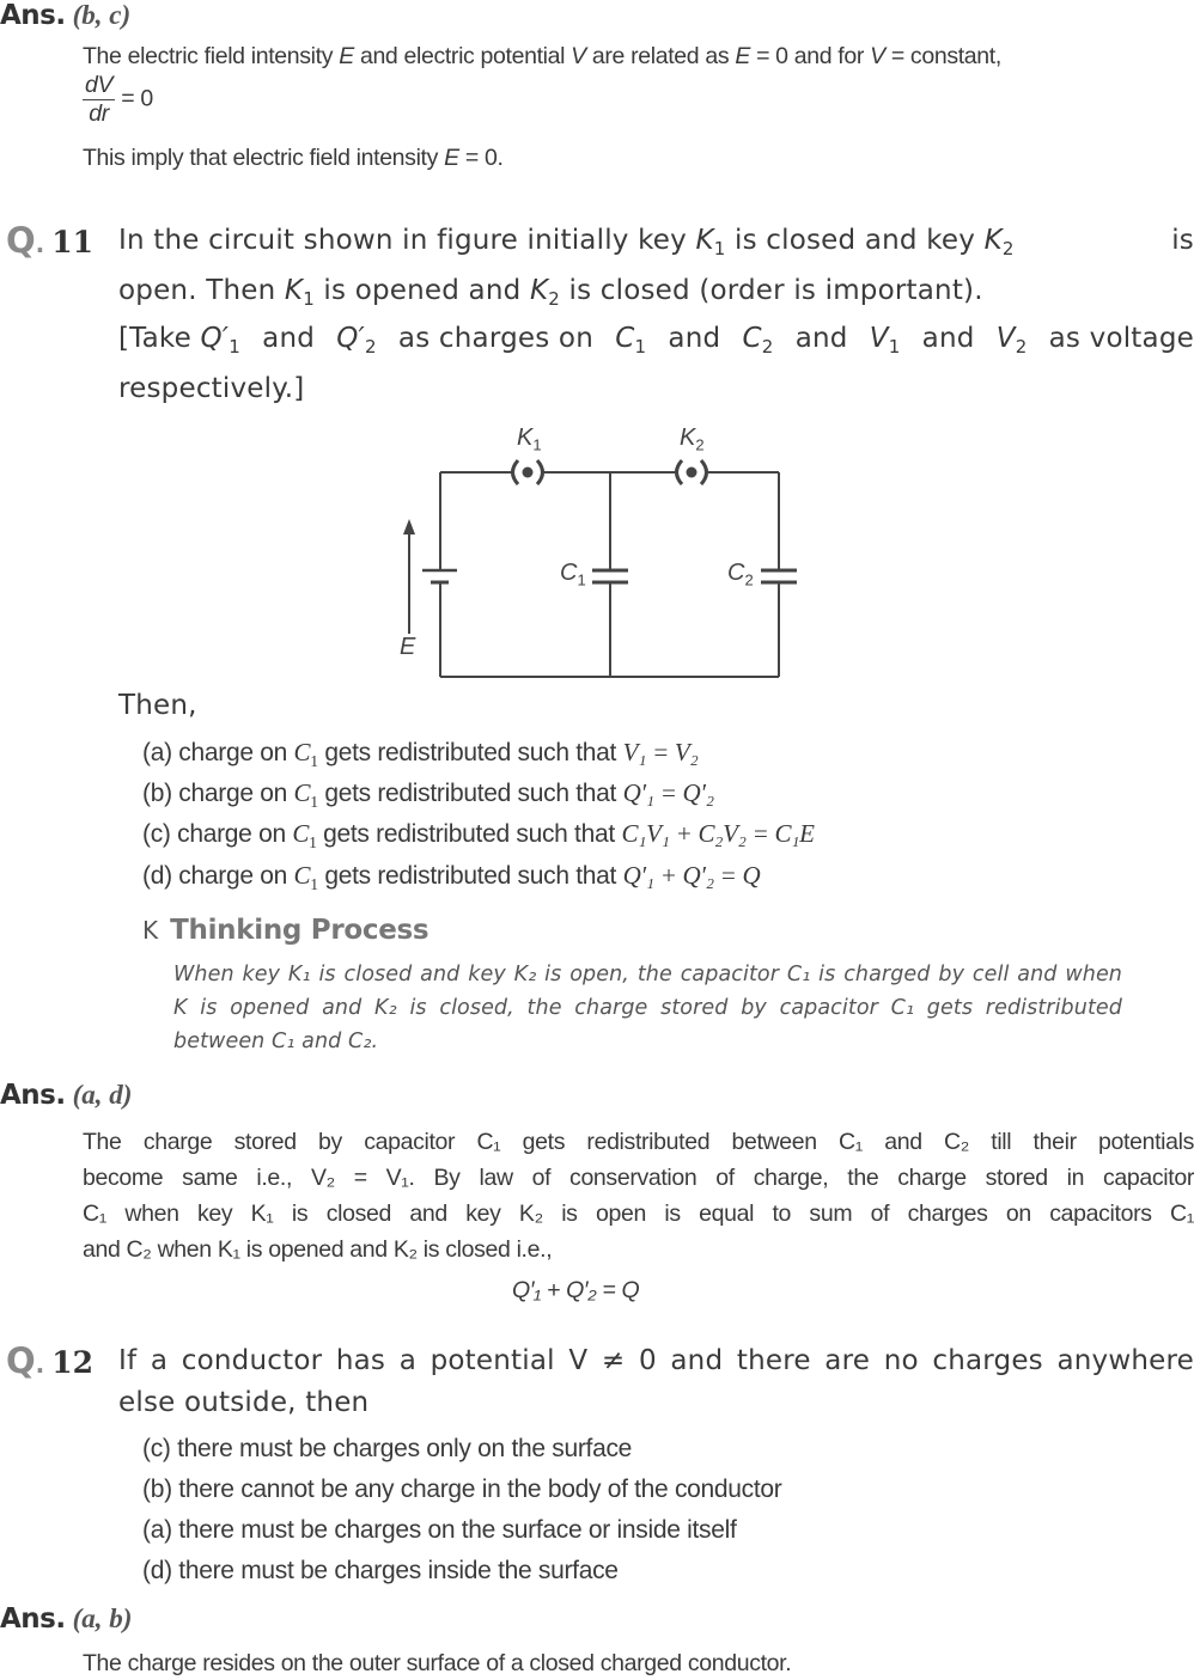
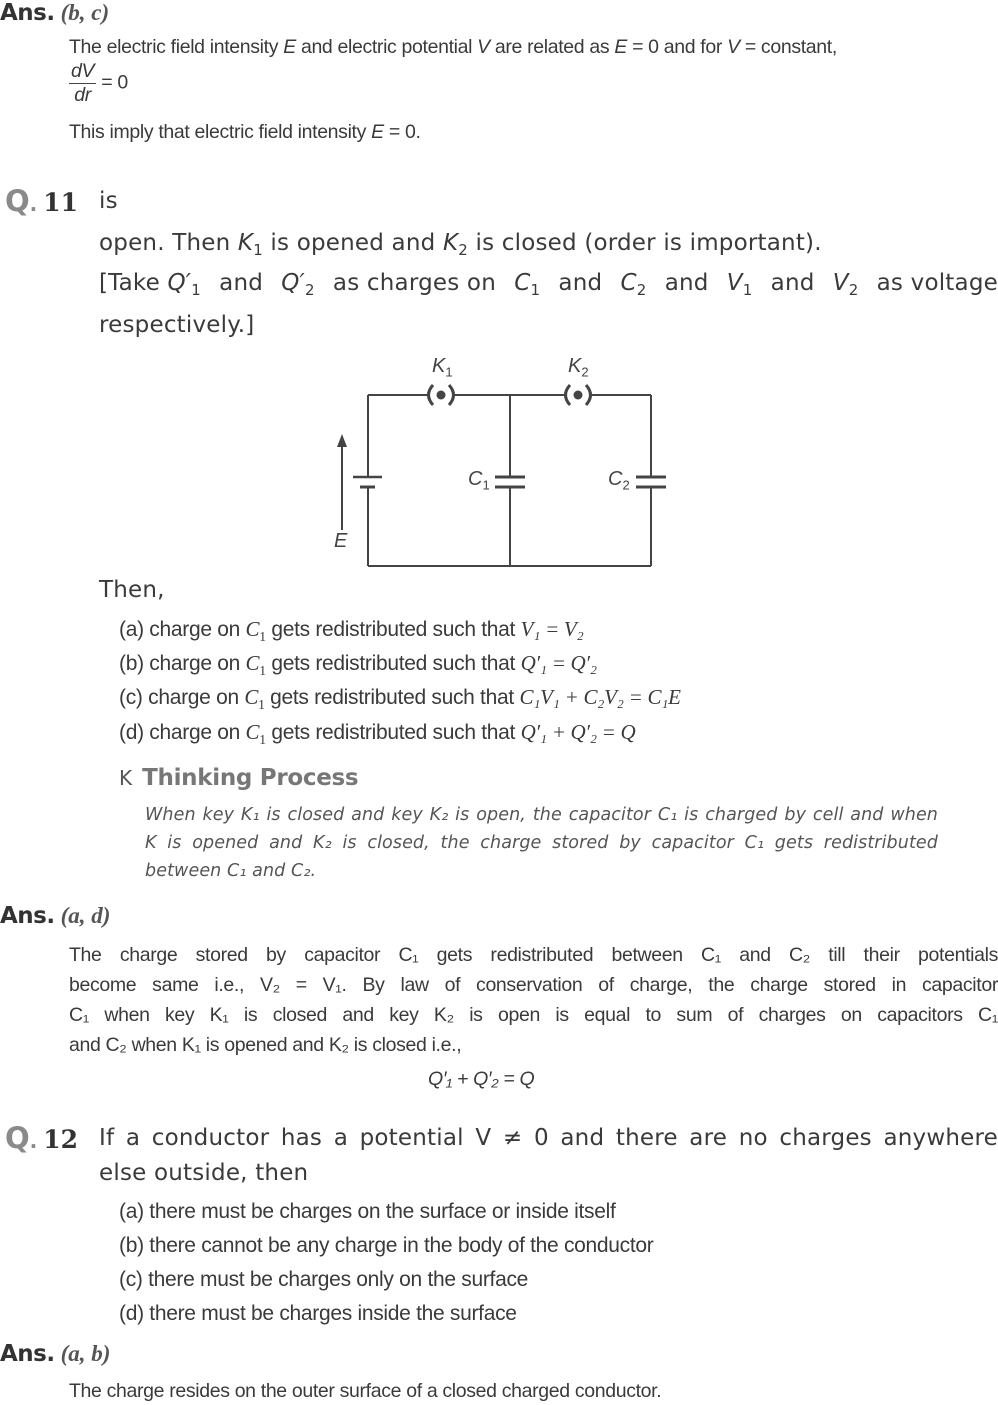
  Ans. (b, c)
  The electric field intensity E and electric potential V are related as E = 0 and for V = constant,
  dV
  dr
  = 0
  This imply that electric field intensity E = 0.
  Q. 11
- In the circuit shown in figure initially key K1 is closed and key K2
  is
  open. Then K1 is opened and K2 is closed (order is important).
  [Take Q′1
  and
  Q′2
  as charges on
  C1
  and
  C2
  and
  V1
  and
  V2
  as voltage
  respectively.]
  K1
  K2
  C1
  C2
  E
  Then,
  (a) charge on C1 gets redistributed such that V₁ = V₂
  (b) charge on C1 gets redistributed such that Q′₁ = Q′₂
  (c) charge on C1 gets redistributed such that C₁V₁ + C₂V₂ = C₁E
  (d) charge on C1 gets redistributed such that Q′₁ + Q′₂ = Q
  K Thinking Process
  When key K₁ is closed and key K₂ is open, the capacitor C₁ is charged by cell and when
  K is opened and K₂ is closed, the charge stored by capacitor C₁ gets redistributed
  between C₁ and C₂.
  Ans. (a, d)
  The charge stored by capacitor C₁ gets redistributed between C₁ and C₂ till their potentials
  become same i.e., V₂ = V₁. By law of conservation of charge, the charge stored in capacitor
  C₁ when key K₁ is closed and key K₂ is open is equal to sum of charges on capacitors C₁
  and C₂ when K₁ is opened and K₂ is closed i.e.,
  Q′₁ + Q′₂ = Q
  Q. 12
  If a conductor has a potential V ≠ 0 and there are no charges anywhere
  else outside, then
- (c) there must be charges only on the surface
+ (a) there must be charges on the surface or inside itself
  (b) there cannot be any charge in the body of the conductor
- (a) there must be charges on the surface or inside itself
+ (c) there must be charges only on the surface
  (d) there must be charges inside the surface
  Ans. (a, b)
  The charge resides on the outer surface of a closed charged conductor.
